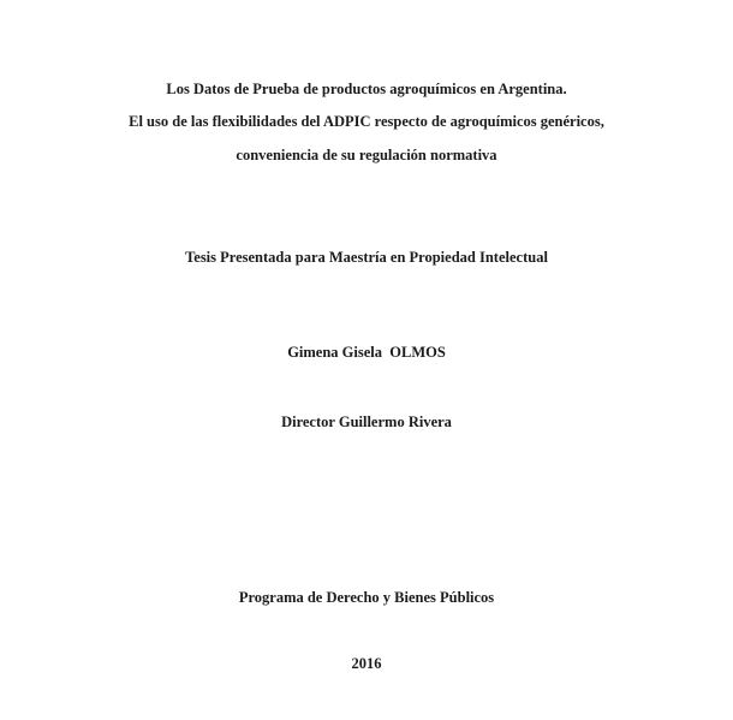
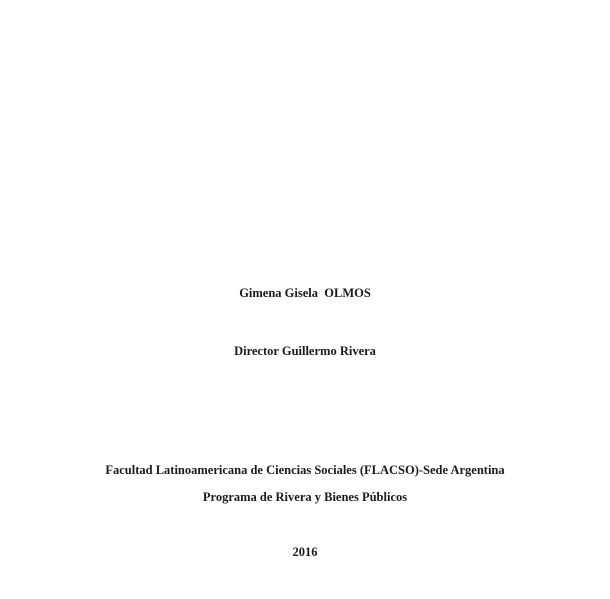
- Los Datos de Prueba de productos agroquímicos en Argentina.
- El uso de las flexibilidades del ADPIC respecto de agroquímicos genéricos,
- conveniencia de su regulación normativa
- Tesis Presentada para Maestría en Propiedad Intelectual
  Gimena Gisela OLMOS
  Director Guillermo Rivera
+ Facultad Latinoamericana de Ciencias Sociales (FLACSO)-Sede Argentina
- Programa de Derecho y Bienes Públicos
+ Programa de Rivera y Bienes Públicos
  2016
